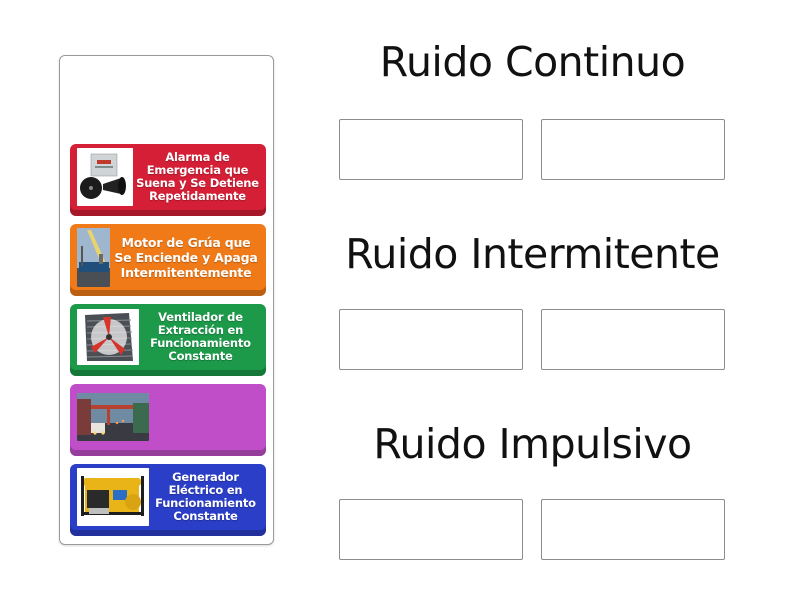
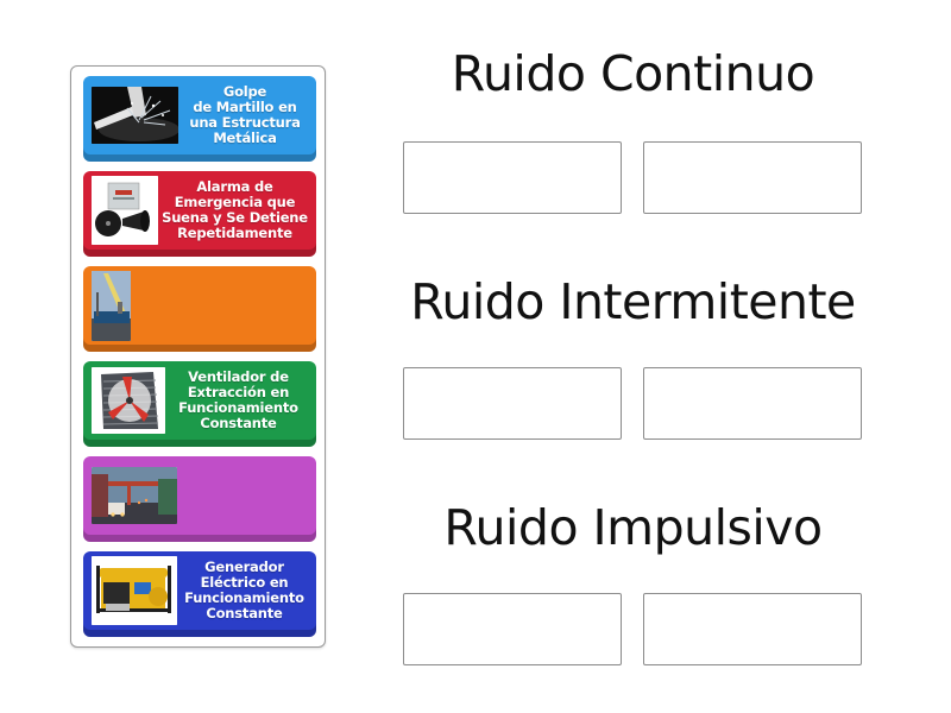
+ Golpe
+ de Martillo en
+ una Estructura
+ Metálica
  Alarma de
  Emergencia que
  Suena y Se Detiene
  Repetidamente
- Motor de Grúa que
- Se Enciende y Apaga
- Intermitentemente
  Ventilador de
  Extracción en
  Funcionamiento
  Constante
  Generador
  Eléctrico en
  Funcionamiento
  Constante
  Ruido Continuo
  Ruido Intermitente
  Ruido Impulsivo
